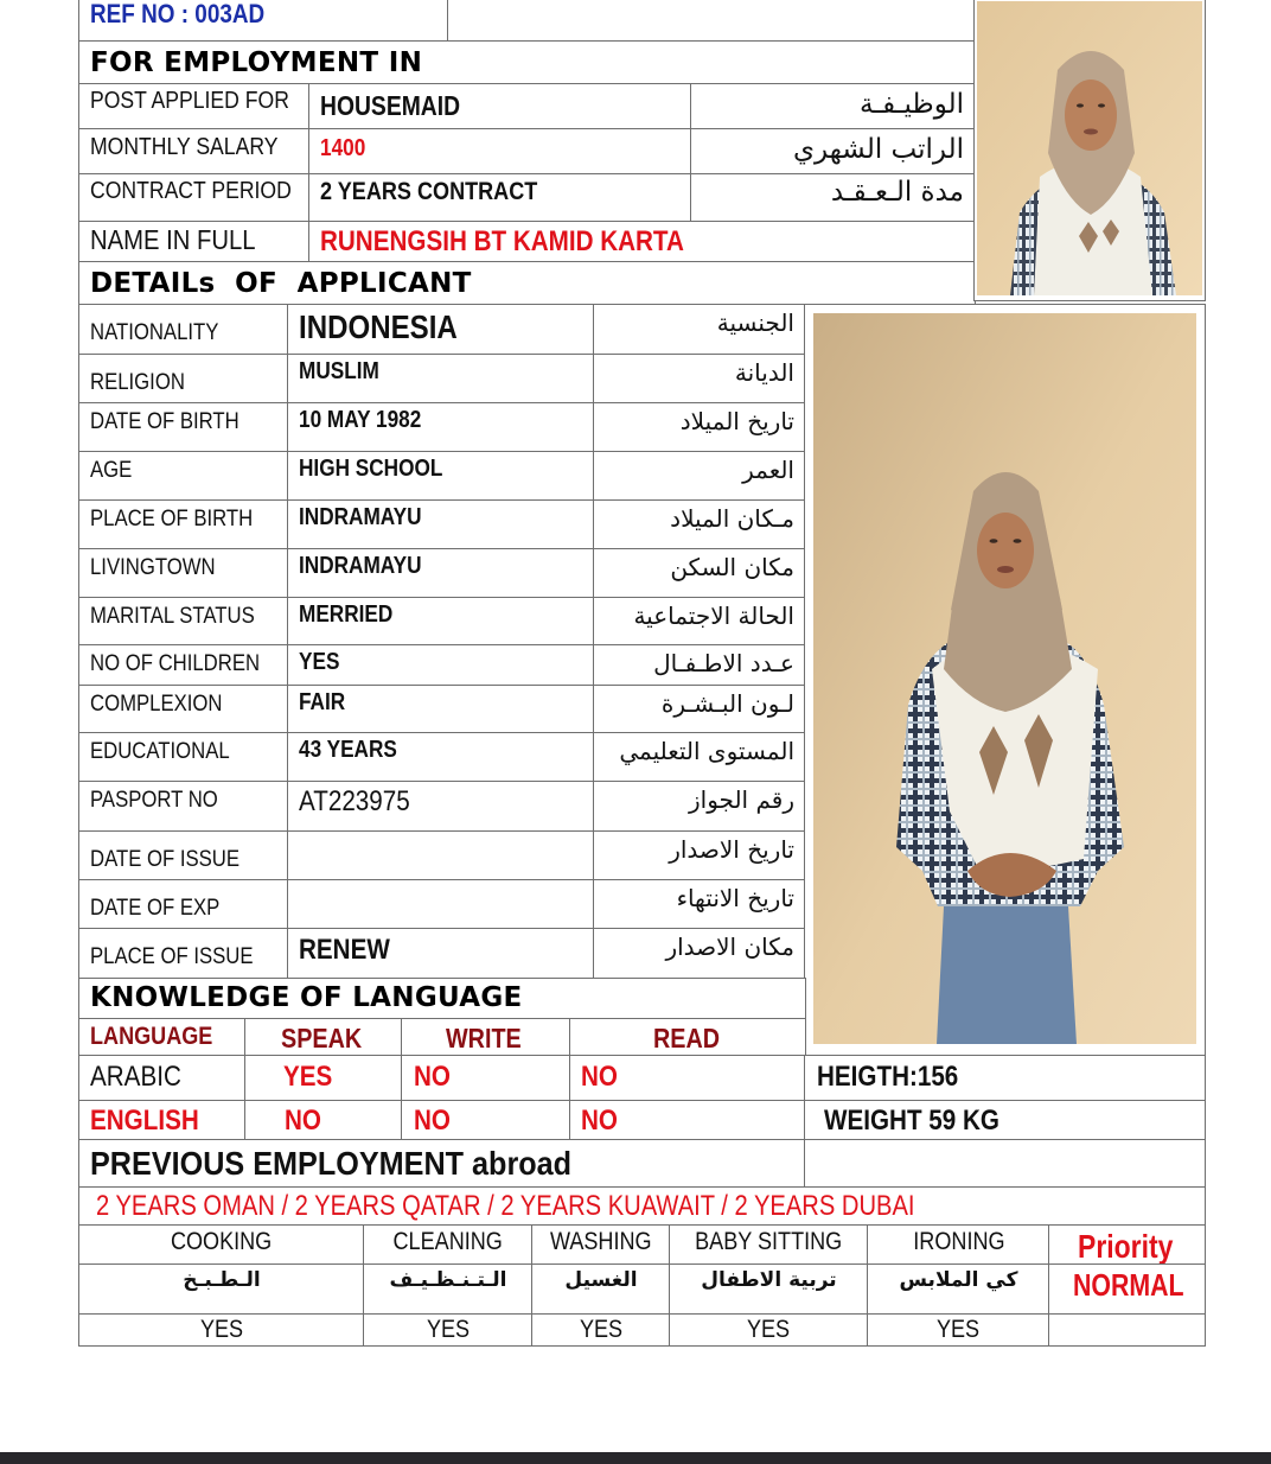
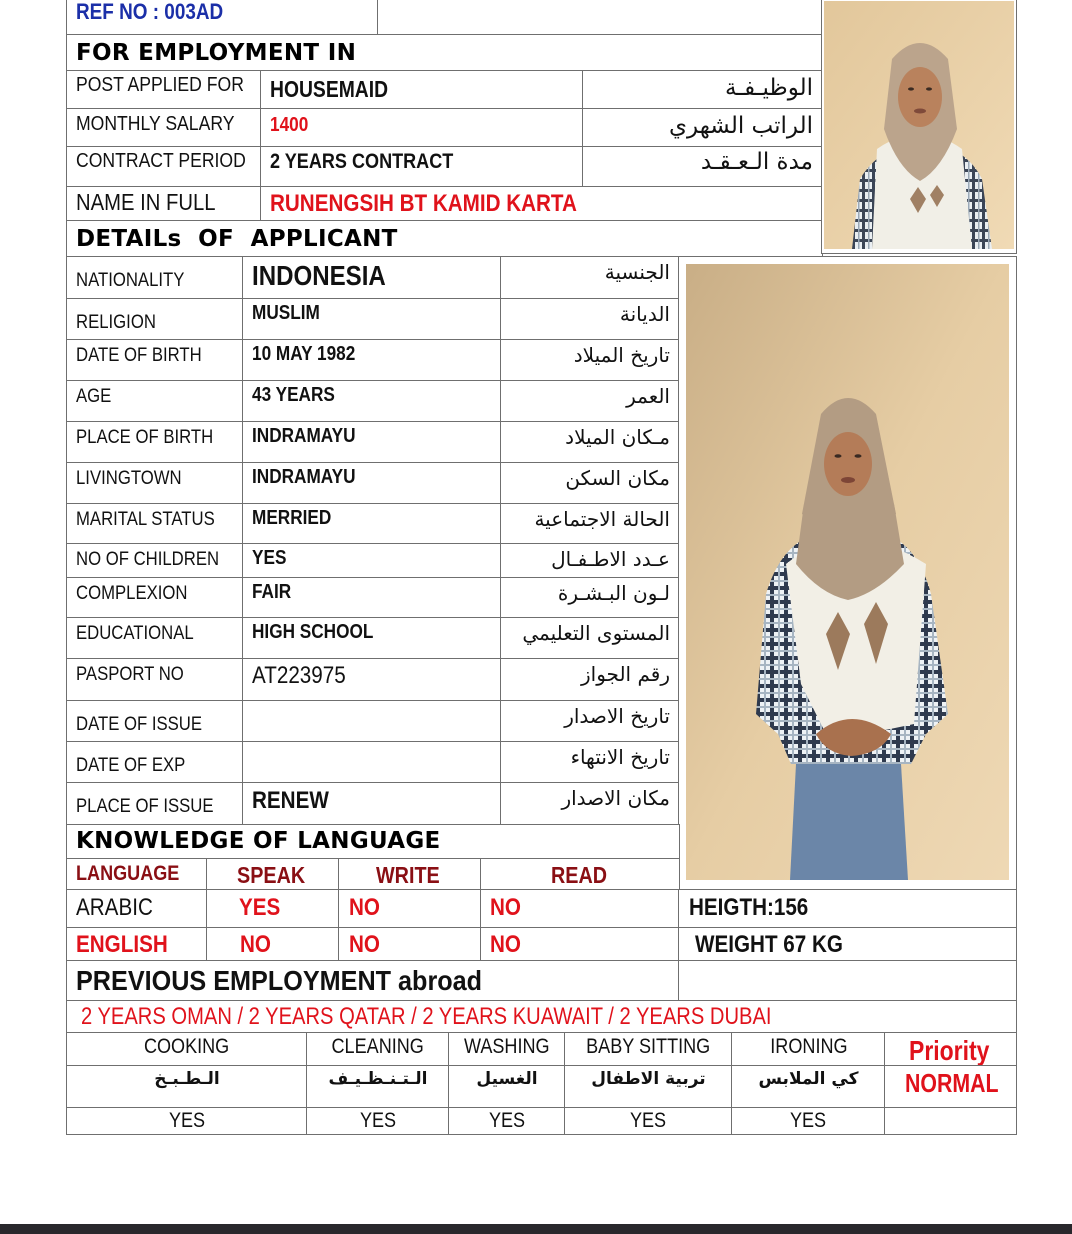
  REF NO : 003AD
  FOR EMPLOYMENT IN
  POST APPLIED FOR
  HOUSEMAID
  الوظيـفـة
  MONTHLY SALARY
  1400
  الراتب الشهري
  CONTRACT PERIOD
  2 YEARS CONTRACT
  مدة الـعـقـد
  NAME IN FULL
  RUNENGSIH BT KAMID KARTA
  DETAILs OF APPLICANT
  NATIONALITY
  INDONESIA
  الجنسية
  RELIGION
  MUSLIM
  الديانة
  DATE OF BIRTH
  10 MAY 1982
  تاريخ الميلاد
  AGE
- HIGH SCHOOL
+ 43 YEARS
  العمر
  PLACE OF BIRTH
  INDRAMAYU
  مـكان الميلاد
  LIVINGTOWN
  INDRAMAYU
  مكان السكن
  MARITAL STATUS
  MERRIED
  الحالة الاجتماعية
  NO OF CHILDREN
  YES
  عـدد الاطـفـال
  COMPLEXION
  FAIR
  لـون البـشـرة
  EDUCATIONAL
- 43 YEARS
+ HIGH SCHOOL
  المستوى التعليمي
  PASPORT NO
  AT223975
  رقم الجواز
  DATE OF ISSUE
  تاريخ الاصدار
  DATE OF EXP
  تاريخ الانتهاء
  PLACE OF ISSUE
  RENEW
  مكان الاصدار
  KNOWLEDGE OF LANGUAGE
  LANGUAGE
  SPEAK
  WRITE
  READ
  ARABIC
  YES
  NO
  NO
  ENGLISH
  NO
  NO
  NO
  HEIGTH:156
- WEIGHT 59 KG
+ WEIGHT 67 KG
  PREVIOUS EMPLOYMENT abroad
  2 YEARS OMAN / 2 YEARS QATAR / 2 YEARS KUAWAIT / 2 YEARS DUBAI
  COOKING
  الـطـبـخ
  YES
  CLEANING
  الـتـنـظـيـف
  YES
  WASHING
  الغسيل
  YES
  BABY SITTING
  تربية الاطفال
  YES
  IRONING
  كي الملابس
  YES
  Priority
  NORMAL
